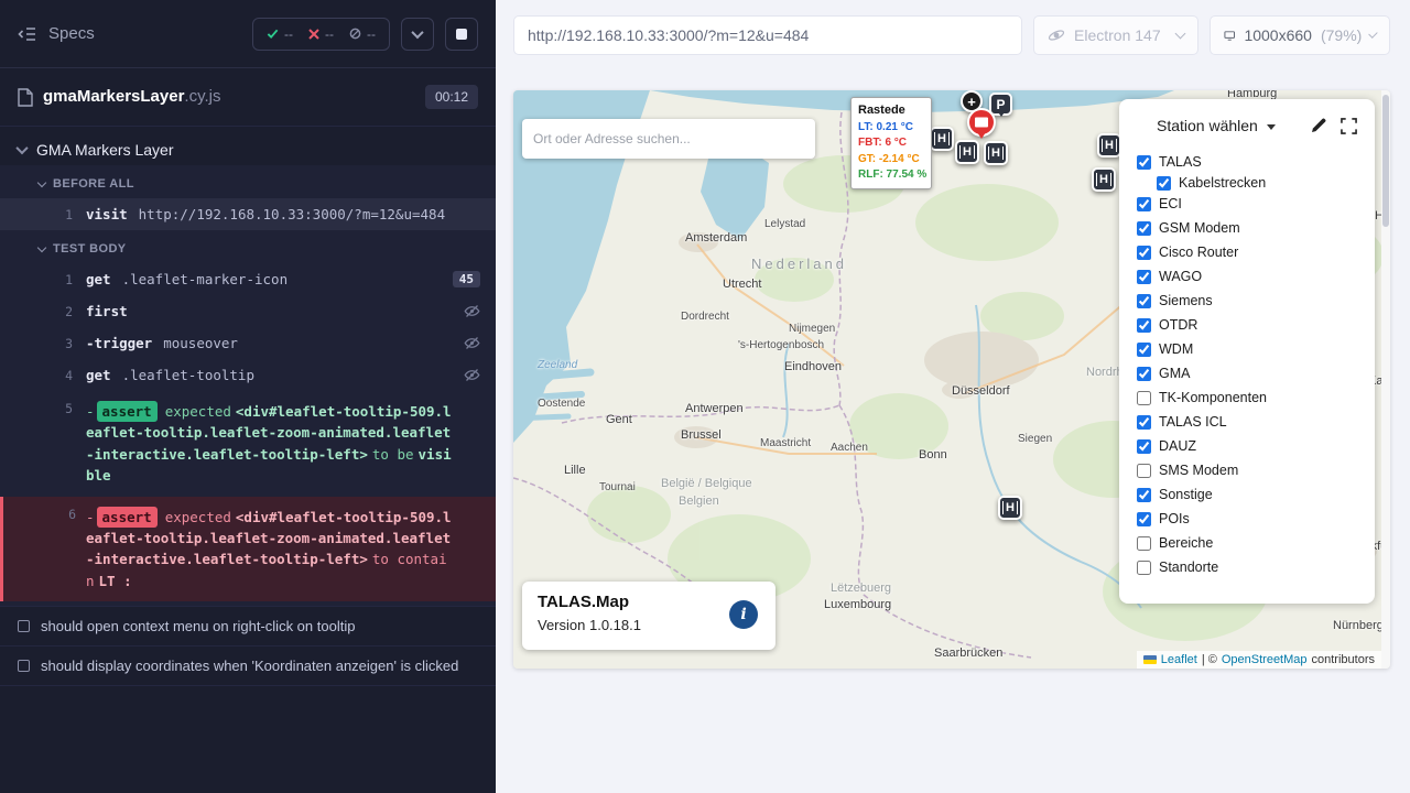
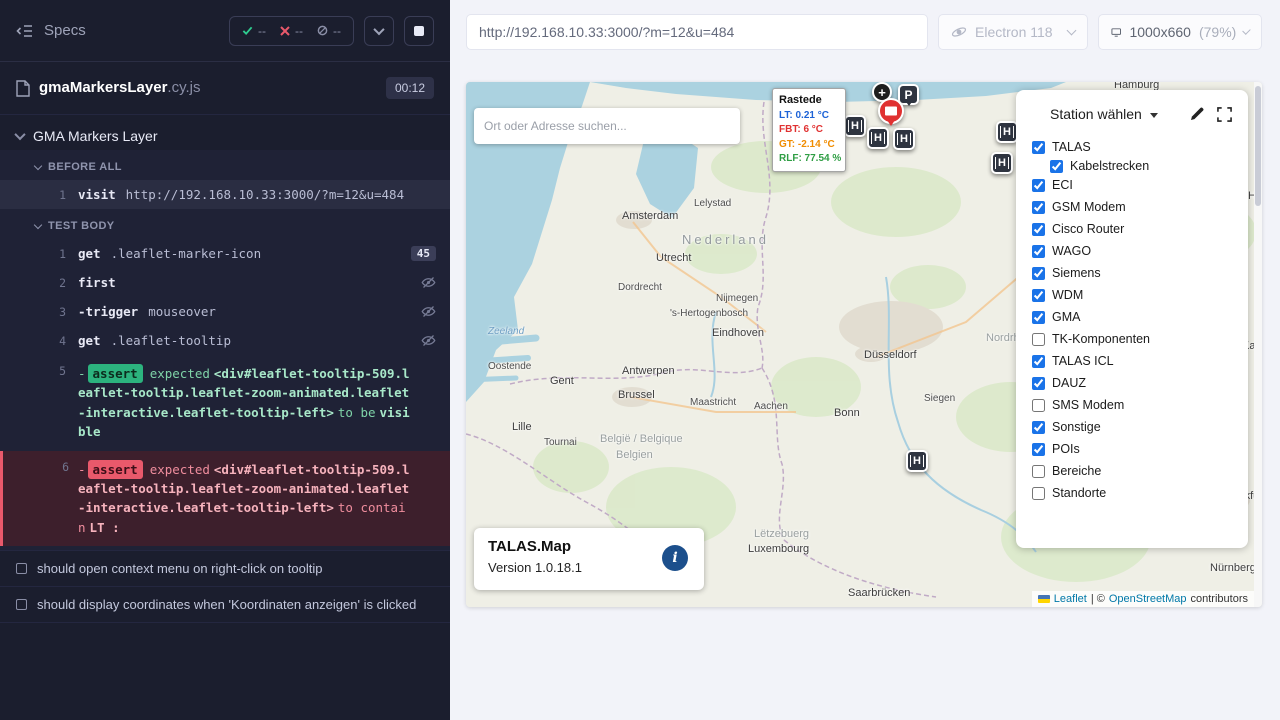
  Specs
  --
  --
  --
  gmaMarkersLayer.cy.js
  00:12
  GMA Markers Layer
  BEFORE ALL
  1
  visit
  http://192.168.10.33:3000/?m=12&u=484
  TEST BODY
  1
  get
  .leaflet-marker-icon
  45
  2
  first
  3
  -trigger
  mouseover
  4
  get
  .leaflet-tooltip
  5
  - assert expected <div#leaflet-tooltip-509.leaflet-tooltip.leaflet-zoom-animated.leaflet-interactive.leaflet-tooltip-left> to be visible
  6
  - assert expected <div#leaflet-tooltip-509.leaflet-tooltip.leaflet-zoom-animated.leaflet-interactive.leaflet-tooltip-left> to contain LT :
  should open context menu on right-click on tooltip
  should display coordinates when 'Koordinaten anzeigen' is clicked
  http://192.168.10.33:3000/?m=12&u=484
- Electron 147
+ Electron 118
  1000x660
  (79%)
  Hamburg
  Lelystad
  Amsterdam
  Nederland
  Utrecht
  Dordrecht
  Nijmegen
  's-Hertogenbosch
  Eindhoven
  Düsseldorf
  Antwerpen
  Zeeland
  Oostende
  Gent
  Brussel
  Maastricht
  Aachen
  Bonn
  Siegen
  Lille
  Tournai
  België / Belgique
  Belgien
  Lëtzebuerg
  Luxembourg
  Saarbrücken
  Nürnberg
  +
  P
  H
  H
  H
  H
  H
  H
  Ort oder Adresse suchen...
  Rastede
  LT: 0.21 °C
  FBT: 6 °C
  GT: -2.14 °C
  RLF: 77.54 %
  Station wählen
  TALAS
  Kabelstrecken
  ECI
  GSM Modem
  Cisco Router
  WAGO
  Siemens
- OTDR
  WDM
  GMA
  TK-Komponenten
  TALAS ICL
  DAUZ
  SMS Modem
  Sonstige
  POIs
  Bereiche
  Standorte
  TALAS.Map
  Version 1.0.18.1
  i
  Leaflet
  | ©
  OpenStreetMap
  contributors
